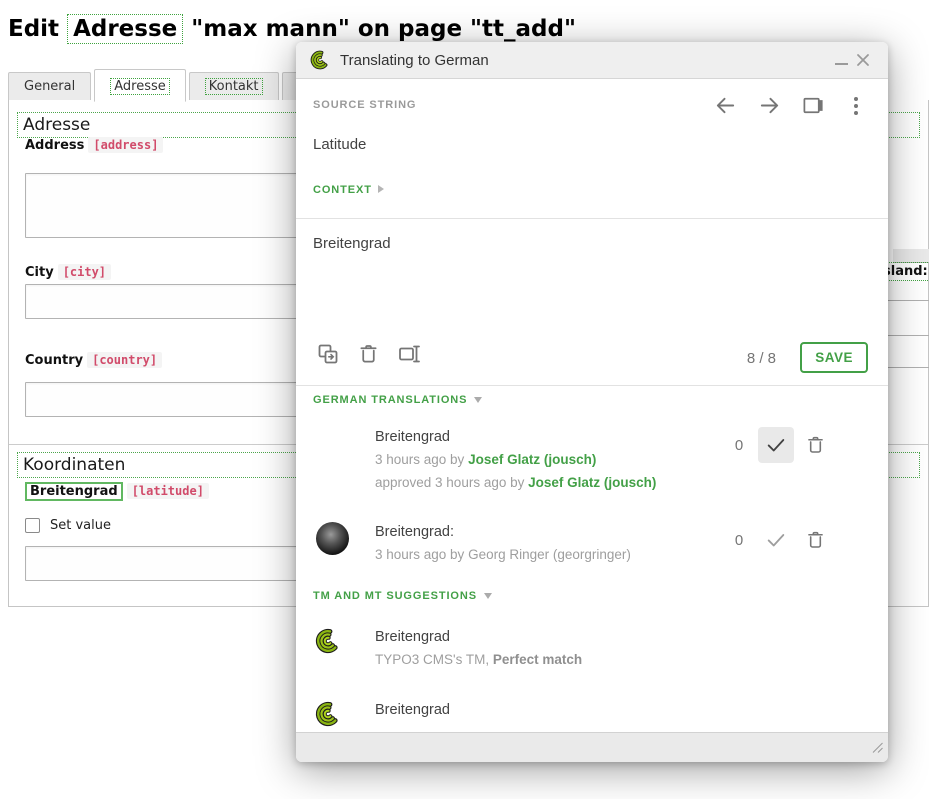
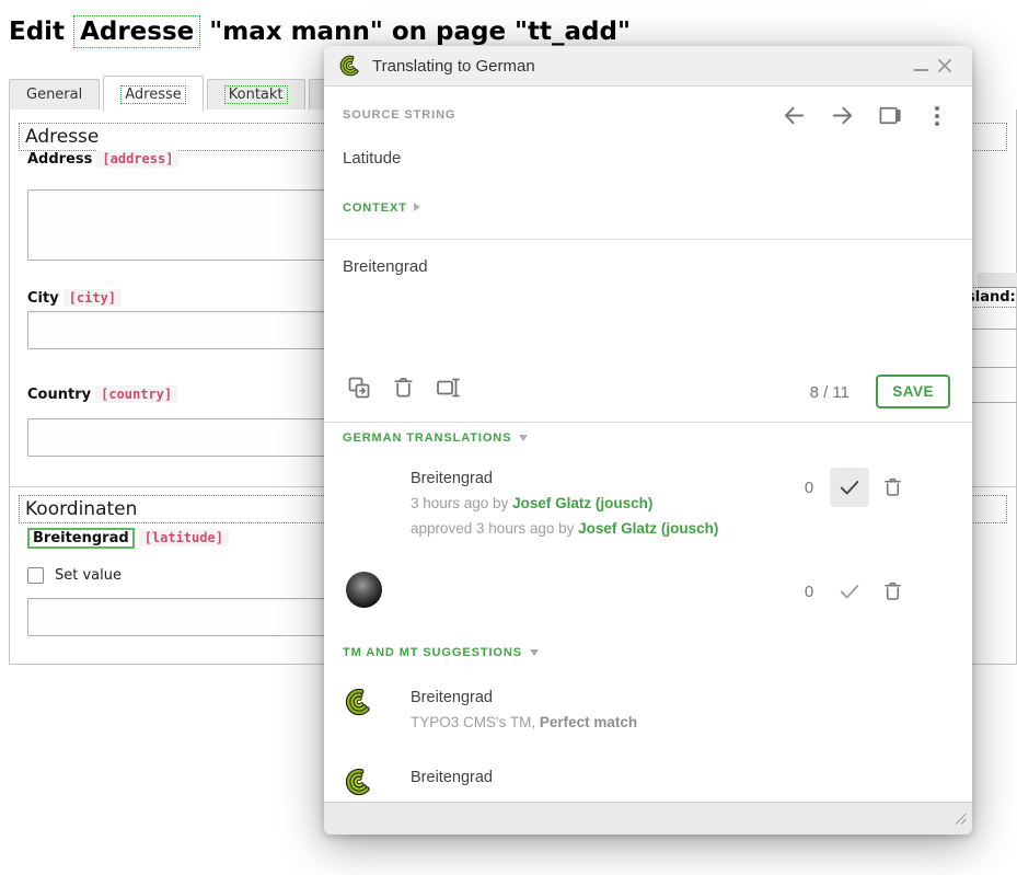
  Edit Adresse "max mann" on page "tt_add"
  General
  Adresse
  Kontakt
  Adresse
  Address [address]
  City [city]
  Country [country]
  Koordinaten
  Breitengrad [latitude]
  Set value
  land:
  Translating to German
  SOURCE STRING
  Latitude
  CONTEXT
  Breitengrad
- 8 / 8
+ 8 / 11
  SAVE
  GERMAN TRANSLATIONS
  Breitengrad
  3 hours ago by Josef Glatz (jousch)
  approved 3 hours ago by Josef Glatz (jousch)
  0
- Breitengrad:
- 3 hours ago by Georg Ringer (georgringer)
  0
  TM AND MT SUGGESTIONS
  Breitengrad
  TYPO3 CMS's TM, Perfect match
  Breitengrad
